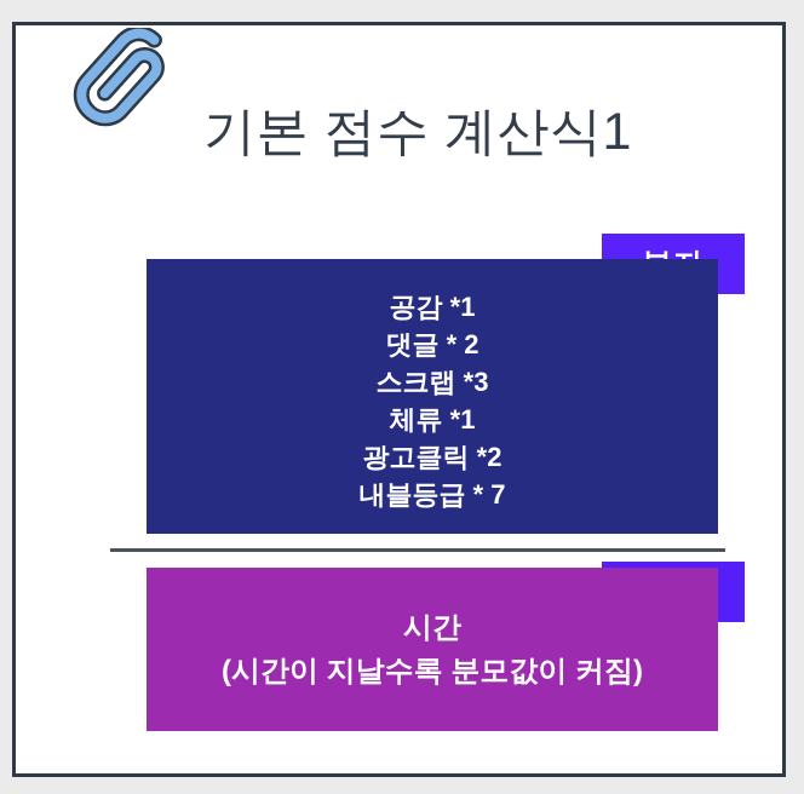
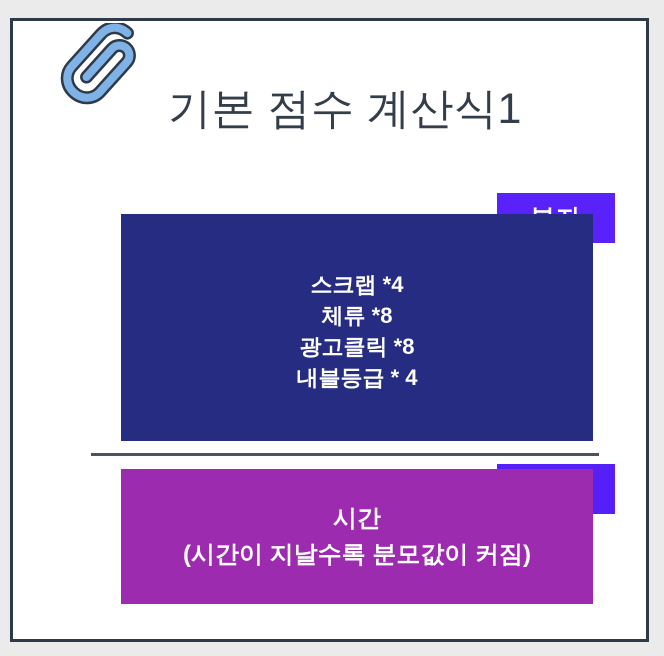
  기본 점수 계산식1
- 공감 *1
- 댓글 * 2
- 스크랩 *3
+ 스크랩 *4
- 체류 *1
+ 체류 *8
- 광고클릭 *2
+ 광고클릭 *8
- 내블등급 * 7
+ 내블등급 * 4
  시간
  (시간이 지날수록 분모값이 커짐)
